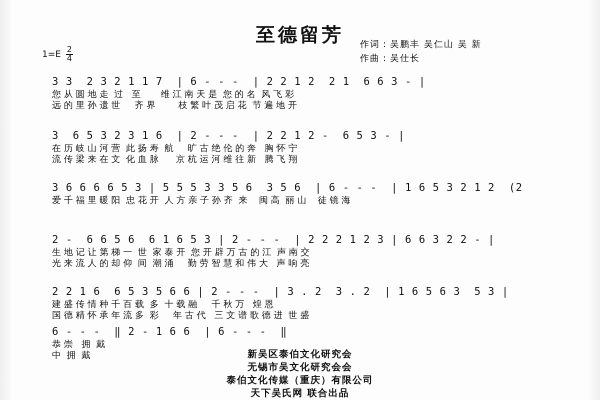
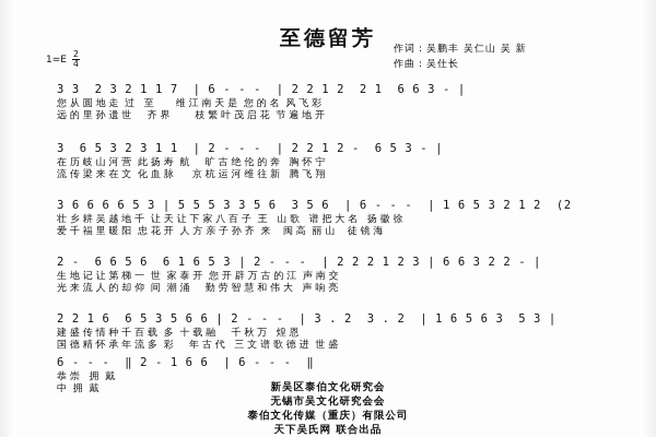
  至德留芳
  作词：吴鹏丰 吴仁山 吴 新
  作曲：吴仕长
  1=E
  2
  4
  3 3 2 3 2 1 1 7 | 6 - - - | 2 2 1 2 2 1 6 6 3 - |
  您 从 圆 地 走 过 至 维 江 南 天 是 您 的 名 风 飞 彩
  远 的 里 孙 遗 世 齐 界 枝 繁 叶 茂 启 花 节 遍 地 开
- 3 6 5 3 2 3 1 6 | 2 - - - | 2 2 1 2 - 6 5 3 - |
+ 3 6 5 3 2 3 1 1 | 2 - - - | 2 2 1 2 - 6 5 3 - |
  在 历 岐 山 河 营 此 扬 寿 航 旷 古 绝 伦 的 奔 胸 怀 宁
  流 传 梁 来 在 文 化 血 脉 京 杭 运 河 维 往 新 腾 飞 翔
  3 6 6 6 6 5 3 | 5 5 5 3 3 5 6 3 5 6 | 6 - - - | 1 6 5 3 2 1 2 (2
+ 壮 乡 耕 吴 越 地 千 让 天 让 下 家 八 百 子 王 山 歌 谱 把 大 名 扬 徽 徐
  爱 千 福 里 暖 阳 忠 花 开 人 方 亲 子 孙 齐 来 闽 高 丽 山 徒 镜 海
  2 - 6 6 5 6 6 1 6 5 3 | 2 - - - | 2 2 2 1 2 3 | 6 6 3 2 2 - |
  生 地 记 让 第 梯 一 世 家 泰 开 您 开 辟 万 古 的 江 声 南 交
  光 来 流 人 的 却 仰 间 潮 涌 勤 劳 智 慧 和 伟 大 声 响 亮
  2 2 1 6 6 5 3 5 6 6 | 2 - - - | 3 . 2 3 . 2 | 1 6 5 6 3 5 3 |
  建 盛 传 情 种 千 百 载 多 十 载 融 千 秋 万 煌 恩
  国 德 精 怀 承 年 流 多 彩 年 古 代 三 文 谱 歌 德 进 世 盛
  6 - - - ‖ 2 - 1 6 6 | 6 - - - ‖
  恭 崇 拥 戴
  中 拥 戴
  新吴区泰伯文化研究会
  无锡市吴文化研究会会
  泰伯文化传媒（重庆）有限公司
  天下吴氏网 联合出品
